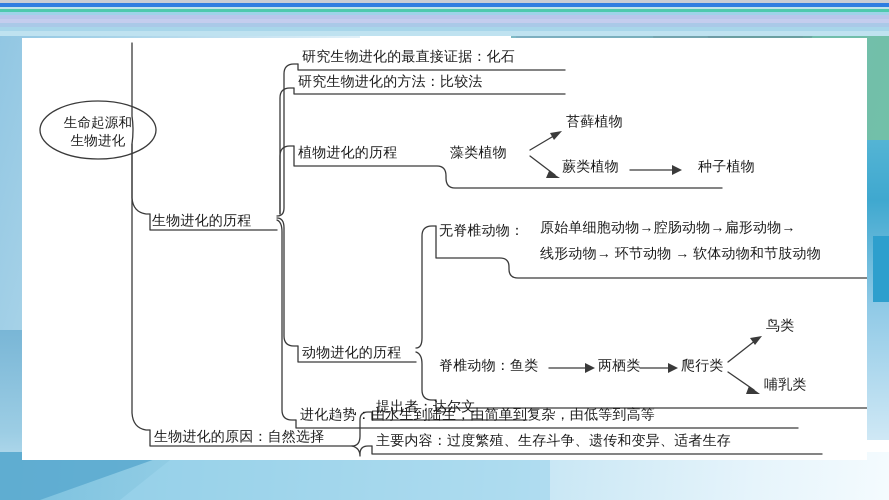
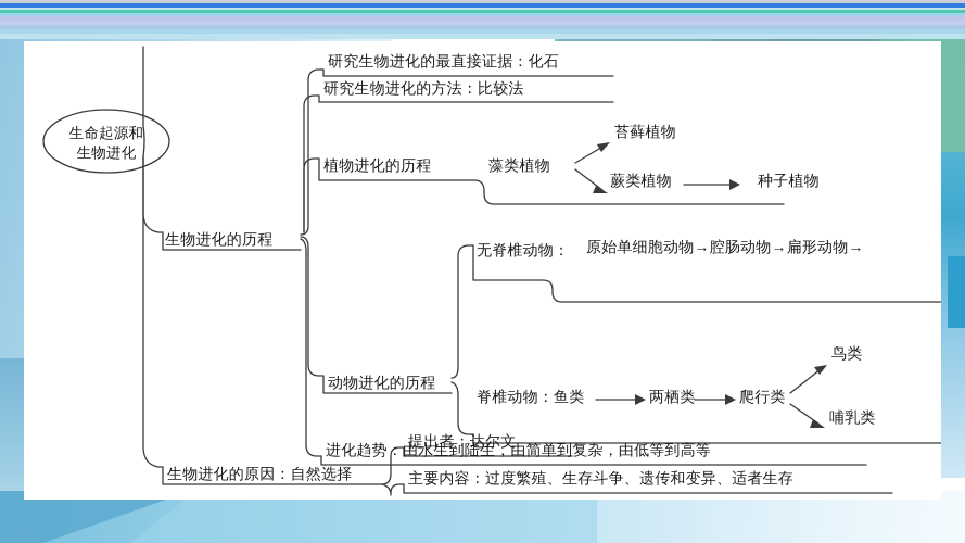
  生命起源和
  生物进化
  生物进化的历程
  研究生物进化的最直接证据：化石
  研究生物进化的方法：比较法
  植物进化的历程
  藻类植物
  苔藓植物
  蕨类植物
  种子植物
  动物进化的历程
  无脊椎动物：
  原始单细胞动物→腔肠动物→扁形动物→
- 线形动物→ 环节动物 → 软体动物和节肢动物
  脊椎动物：鱼类
  两栖类
  爬行类
  鸟类
  哺乳类
  进化趋势：由水生到陆生，由简单到复杂，由低等到高等
  生物进化的原因：自然选择
  提出者：达尔文
  主要内容：过度繁殖、生存斗争、遗传和变异、适者生存
